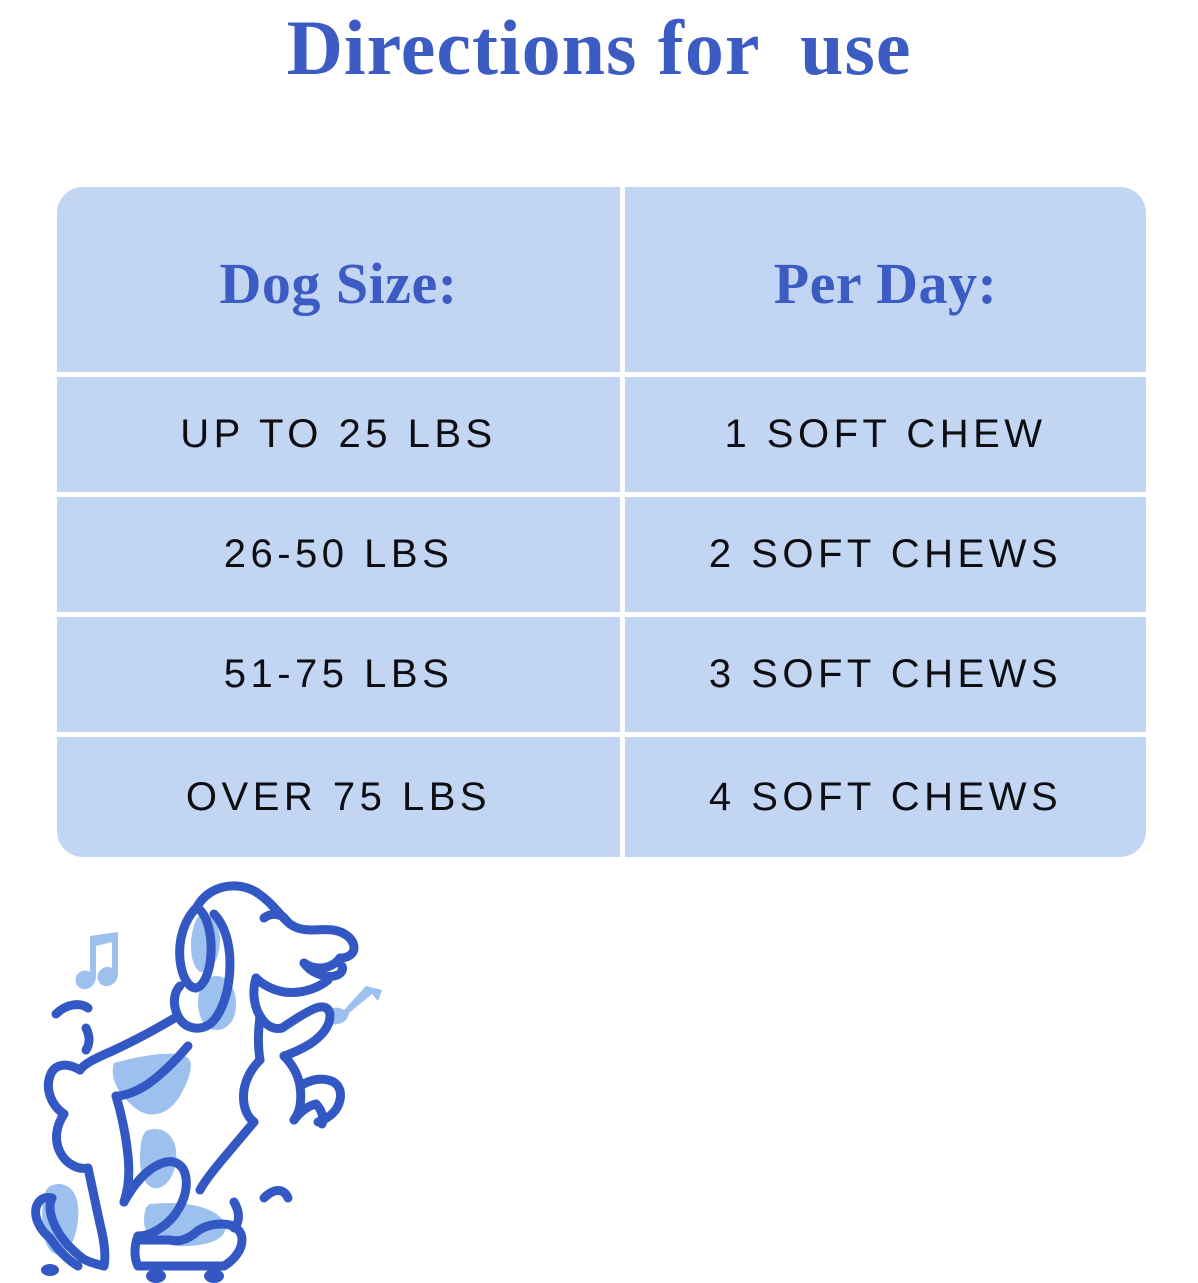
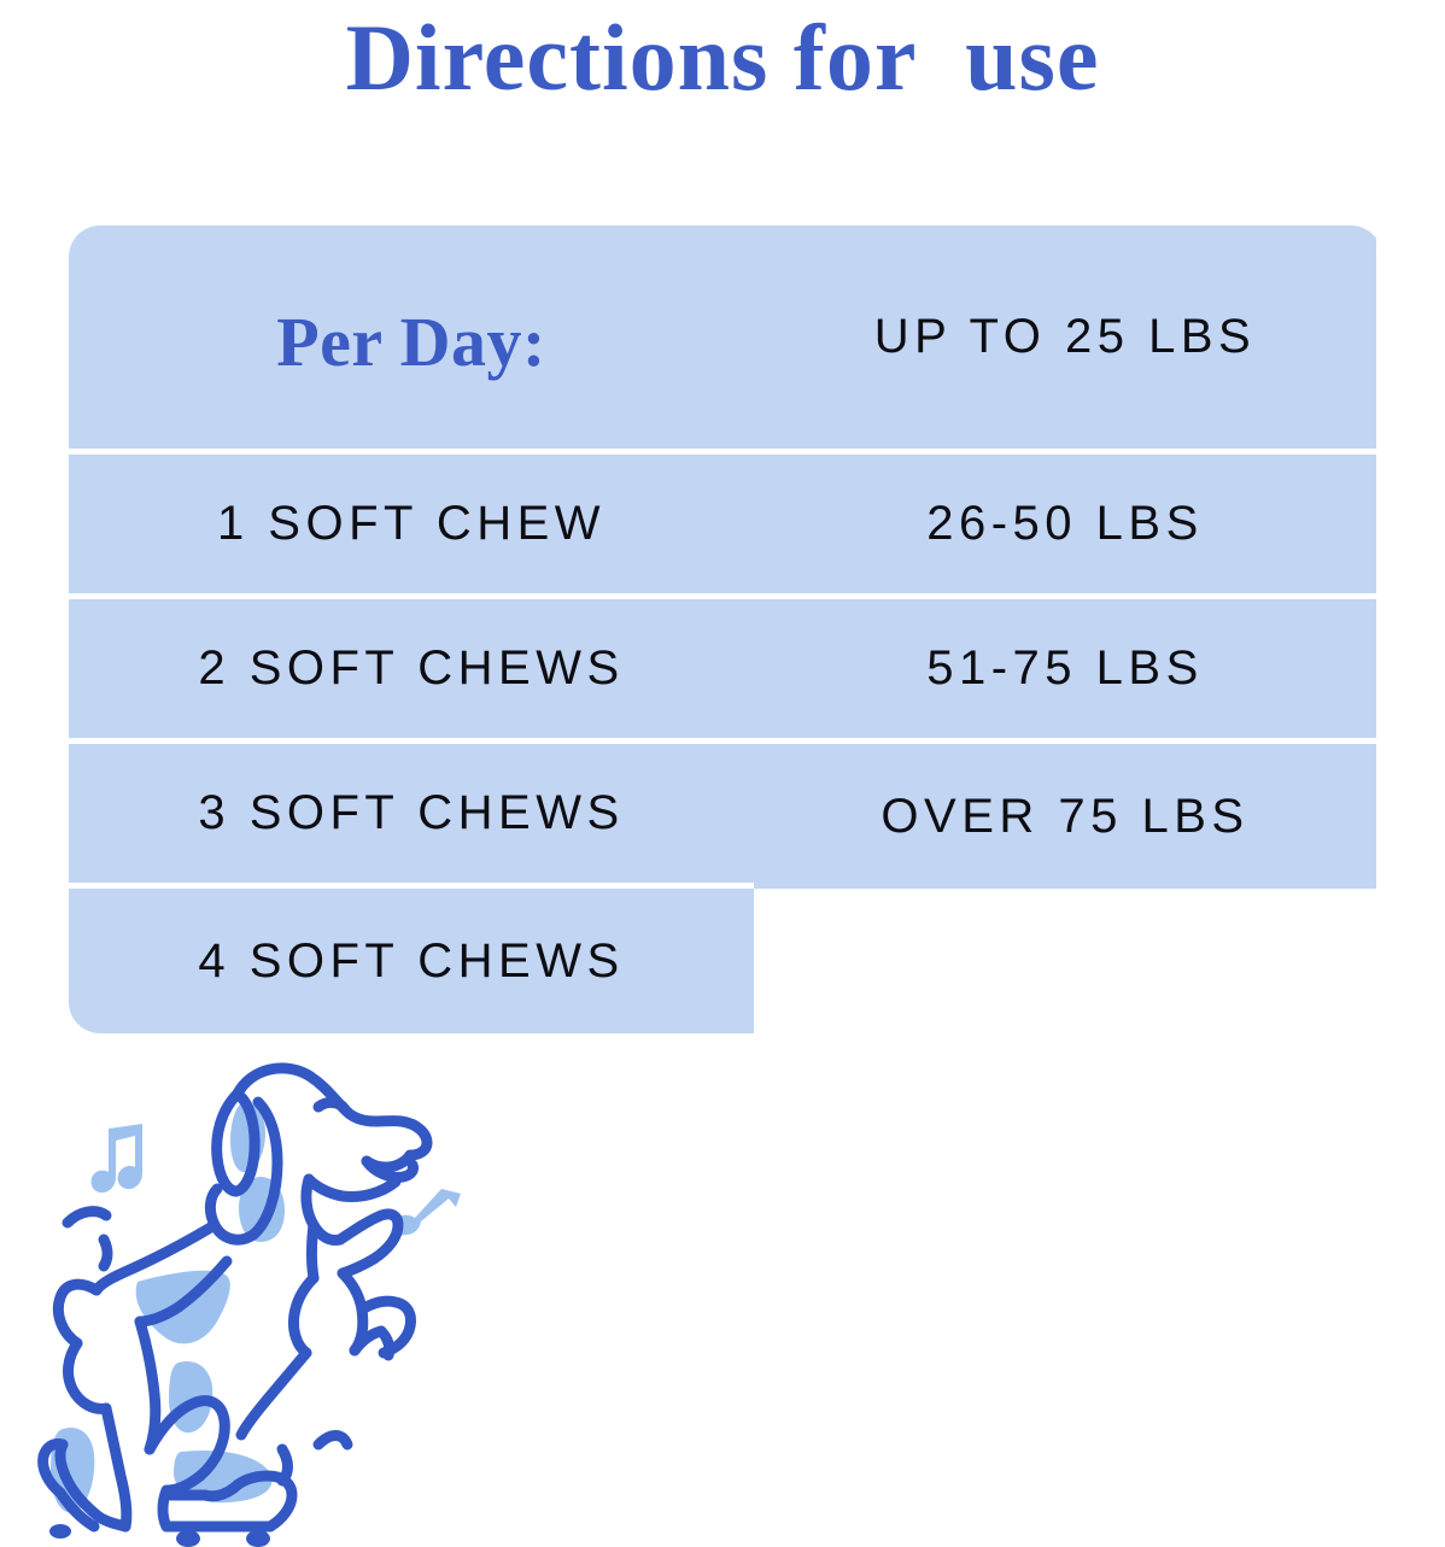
  Directions for use
- Dog Size:
  Per Day:
  UP TO 25 LBS
  1 SOFT CHEW
  26-50 LBS
  2 SOFT CHEWS
  51-75 LBS
  3 SOFT CHEWS
  OVER 75 LBS
  4 SOFT CHEWS
